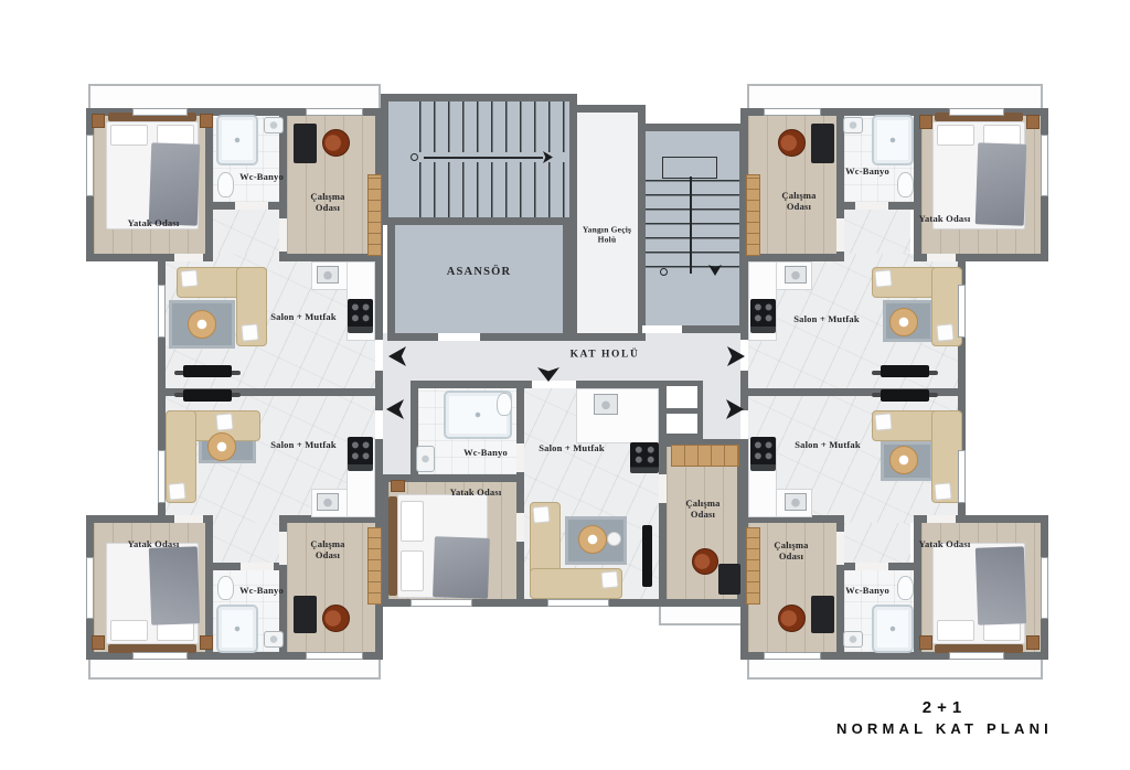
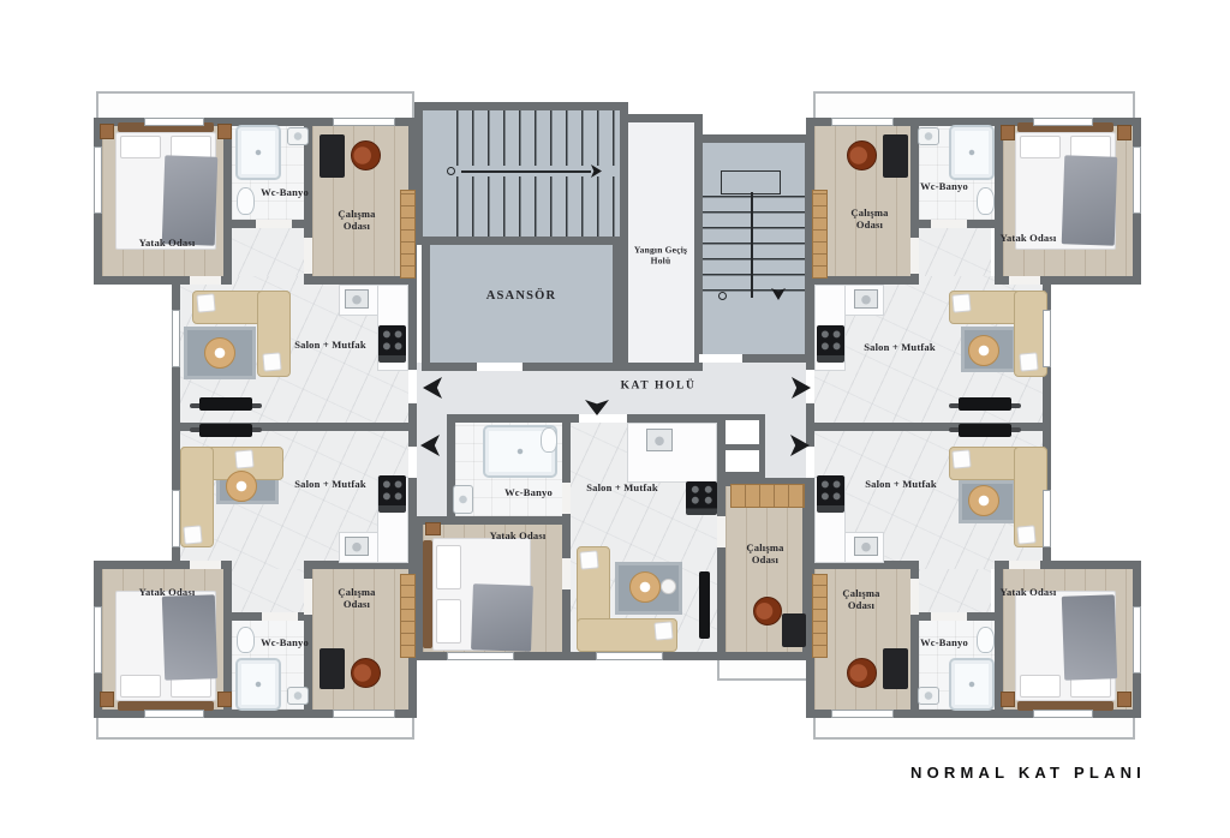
  Yatak Odası
  Wc-Banyo
  Çalışma Odası
  Salon + Mutfak
  Çalışma Odası
  Wc-Banyo
  Yatak Odası
  Salon + Mutfak
  Salon + Mutfak
  Yatak Odası
  Wc-Banyo
  Çalışma Odası
  Salon + Mutfak
  Çalışma Odası
  Wc-Banyo
  Yatak Odası
  Wc-Banyo
  Salon + Mutfak
  Yatak Odası
  Çalışma Odası
  ASANSÖR
  Yangın Geçiş Holü
  KAT HOLÜ
- 2+1
  NORMAL KAT PLANI
